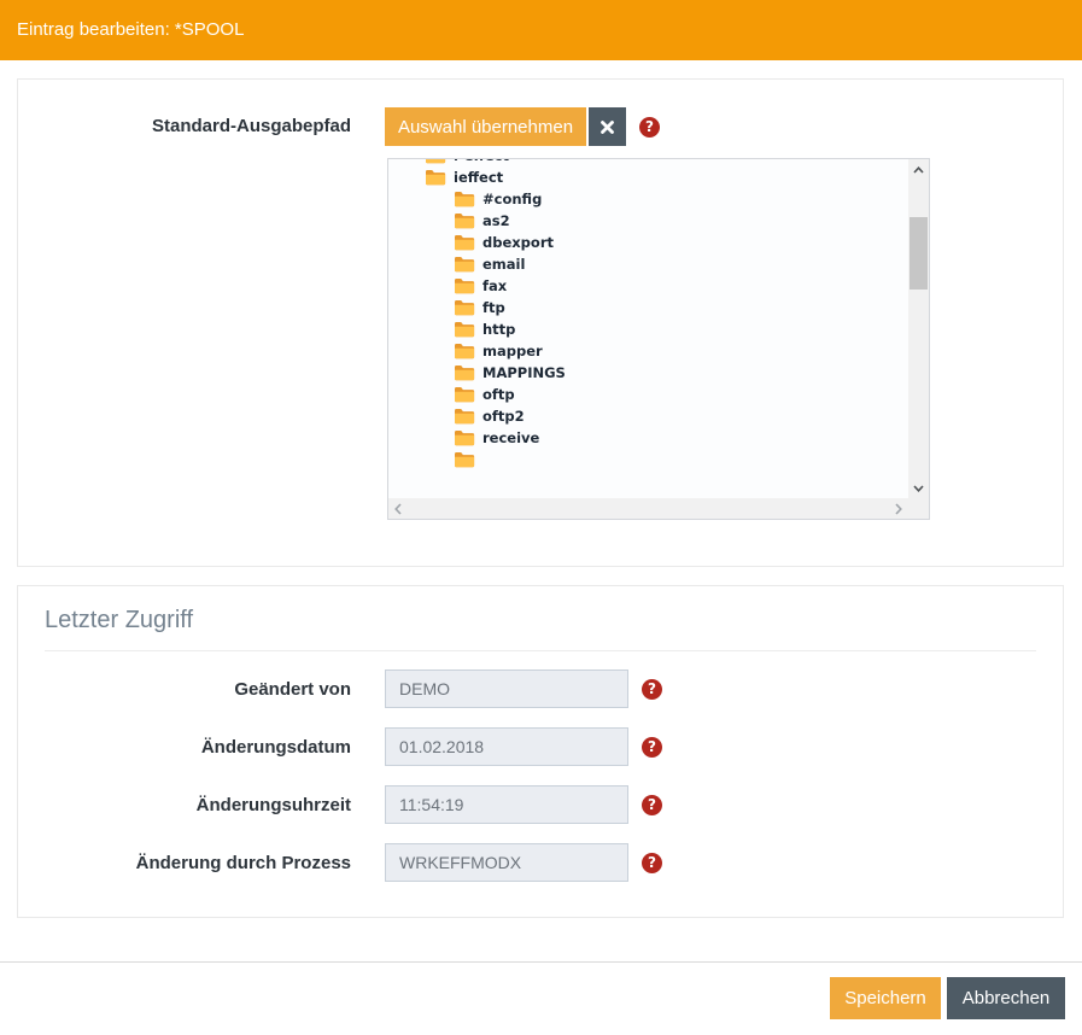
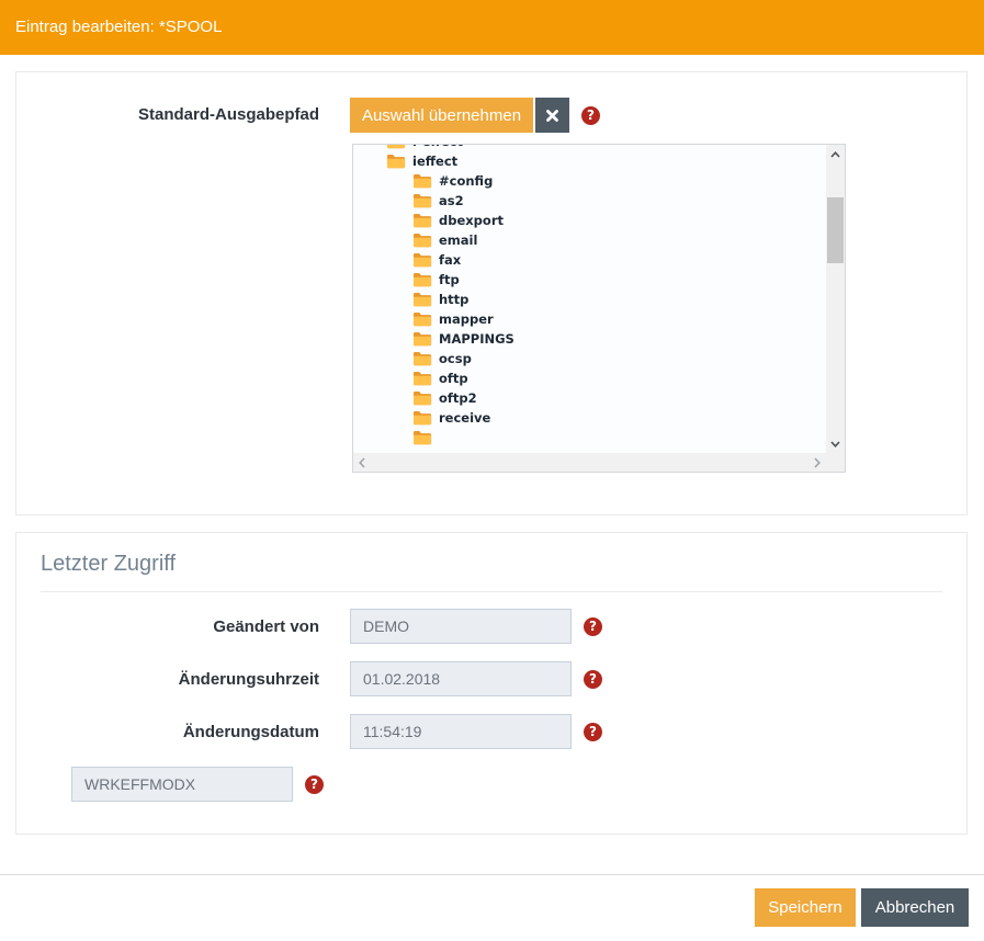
  Eintrag bearbeiten: *SPOOL
  Standard-Ausgabepfad
  Auswahl übernehmen
  ?
  ieffect
  #config
  as2
  dbexport
  email
  fax
  ftp
  http
  mapper
  MAPPINGS
+ ocsp
  oftp
  oftp2
  receive
  Letzter Zugriff
  Geändert von
  DEMO
  ?
- Änderungsdatum
+ Änderungsuhrzeit
  01.02.2018
  ?
- Änderungsuhrzeit
+ Änderungsdatum
  11:54:19
  ?
- Änderung durch Prozess
  WRKEFFMODX
  ?
  Speichern
  Abbrechen
